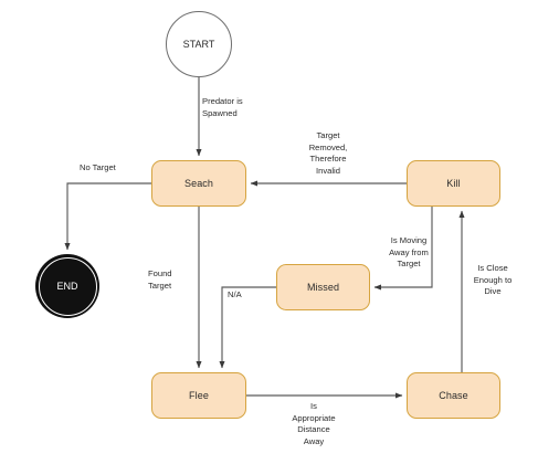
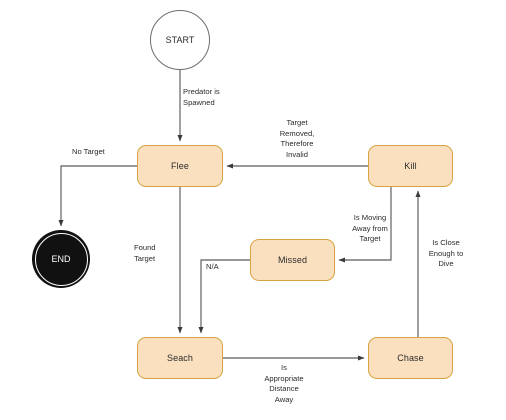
  START
  END
- Seach
+ Flee
  Kill
  Missed
- Flee
+ Seach
  Chase
  Predator is
  Spawned
  No Target
  Target
  Removed,
  Therefore
  Invalid
  Found
  Target
  N/A
  Is Moving
  Away from
  Target
  Is
  Appropriate
  Distance
  Away
  Is Close
  Enough to
  Dive
